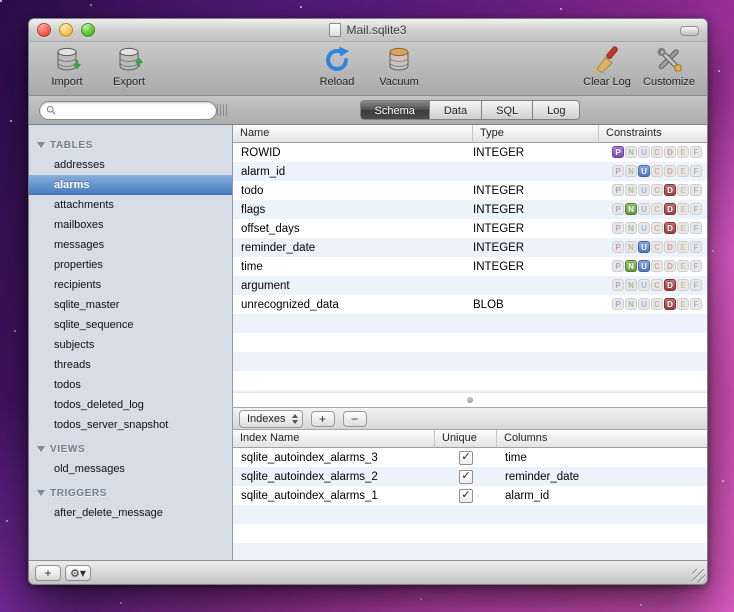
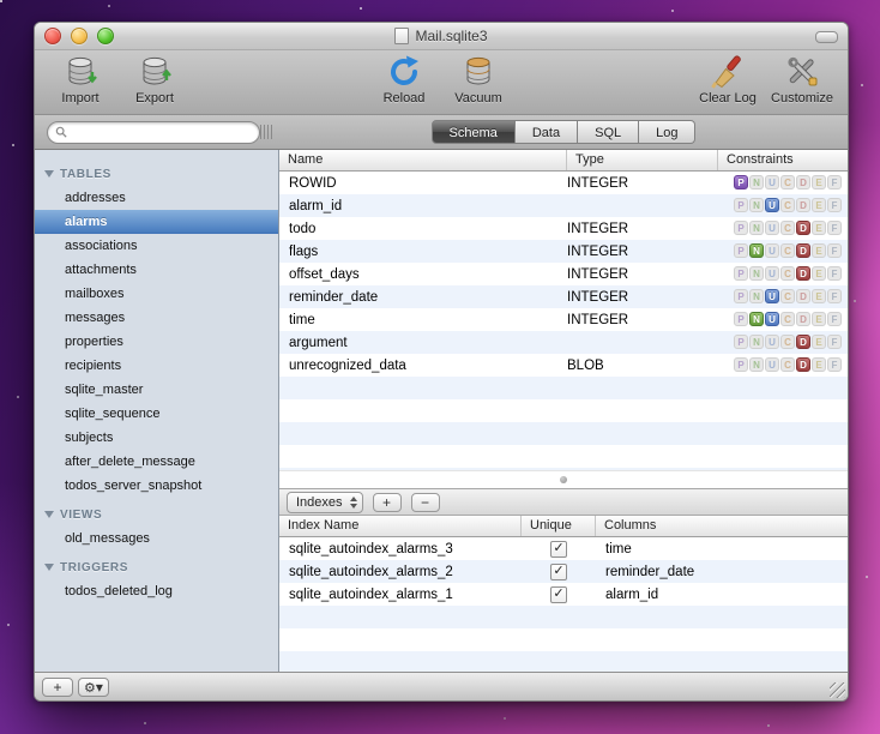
  Mail.sqlite3
  Import
  Export
  Reload
  Vacuum
  Clear Log
  Customize
  Schema
  Data
  SQL
  Log
  TABLES
  addresses
  alarms
+ associations
  attachments
  mailboxes
  messages
  properties
  recipients
  sqlite_master
  sqlite_sequence
  subjects
- threads
- todos
- todos_deleted_log
+ after_delete_message
  todos_server_snapshot
  VIEWS
  old_messages
  TRIGGERS
- after_delete_message
+ todos_deleted_log
  Name
  Type
  Constraints
  ROWID
  INTEGER
  P N U C D E F
  alarm_id
  P N U C D E F
  todo
  INTEGER
  P N U C D E F
  flags
  INTEGER
  P N U C D E F
  offset_days
  INTEGER
  P N U C D E F
  reminder_date
  INTEGER
  P N U C D E F
  time
  INTEGER
  P N U C D E F
  argument
  P N U C D E F
  unrecognized_data
  BLOB
  P N U C D E F
  Indexes
  +
  −
  Index Name
  Unique
  Columns
  sqlite_autoindex_alarms_3
  ✓
  time
  sqlite_autoindex_alarms_2
  ✓
  reminder_date
  sqlite_autoindex_alarms_1
  ✓
  alarm_id
  +
  ⚙▾
